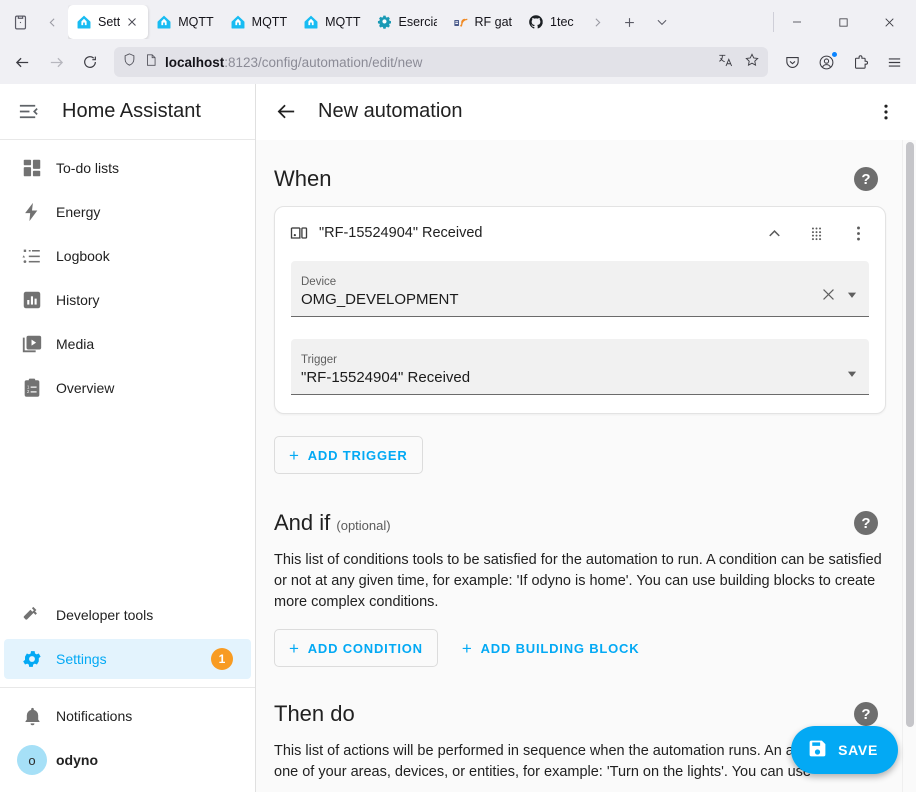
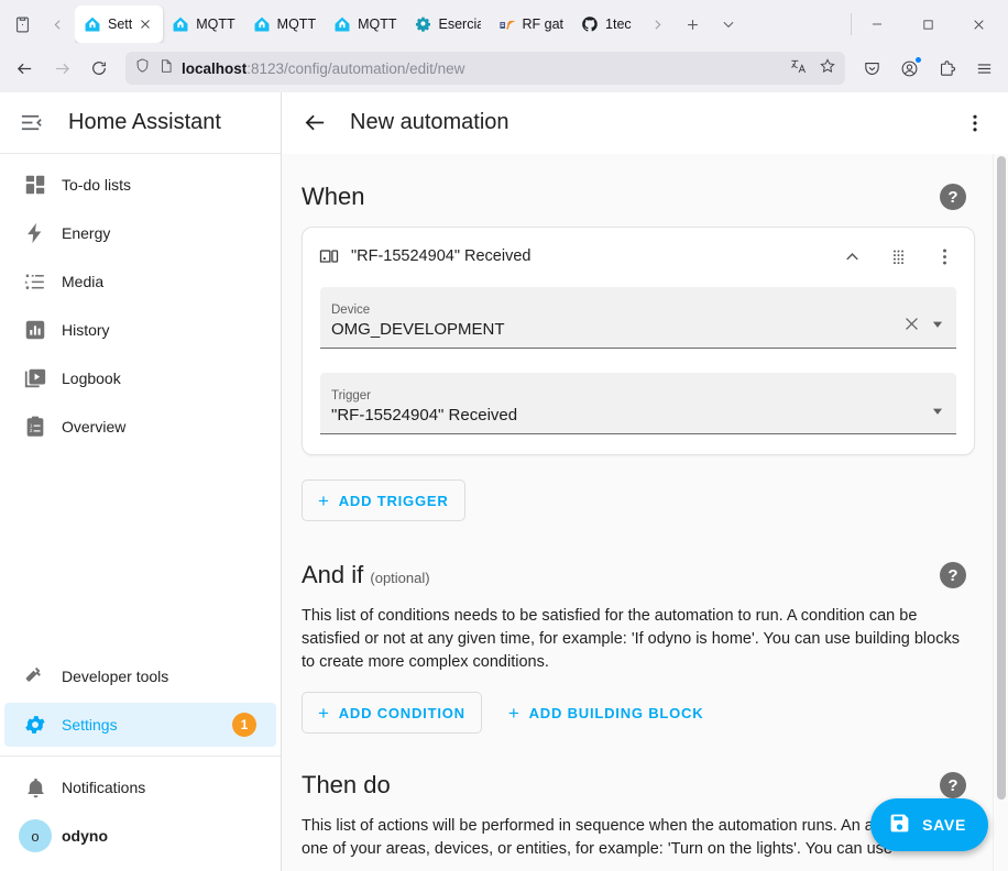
  Sett
  MQTT
  MQTT
  MQTT
  Eserci
  RF gat
  1tec
  localhost:8123/config/automation/edit/new
  Home Assistant
  To-do lists
  Energy
- Logbook
+ Media
  History
- Media
+ Logbook
  Overview
  Developer tools
  Settings
  1
  Notifications
  o
  odyno
  New automation
  When
  ?
  "RF-15524904" Received
  Device
  OMG_DEVELOPMENT
  Trigger
  "RF-15524904" Received
  +
  ADD TRIGGER
  And if (optional)
  ?
- This list of conditions tools to be satisfied for the automation to run. A condition can be satisfied or not at any given time, for example: 'If odyno is home'. You can use building blocks to create more complex conditions.
+ This list of conditions needs to be satisfied for the automation to run. A condition can be satisfied or not at any given time, for example: 'If odyno is home'. You can use building blocks to create more complex conditions.
  +
  ADD CONDITION
  +
  ADD BUILDING BLOCK
  Then do
  ?
  This list of actions will be performed in sequence when the automation runs. An a one of your areas, devices, or entities, for example: 'Turn on the lights'. You can us
  SAVE
